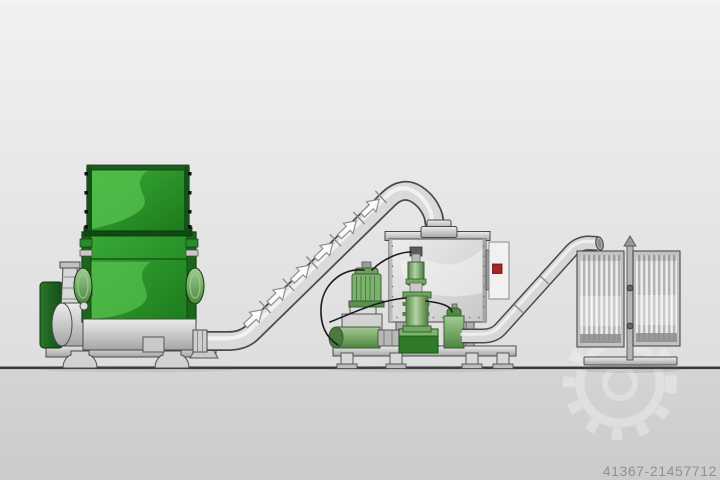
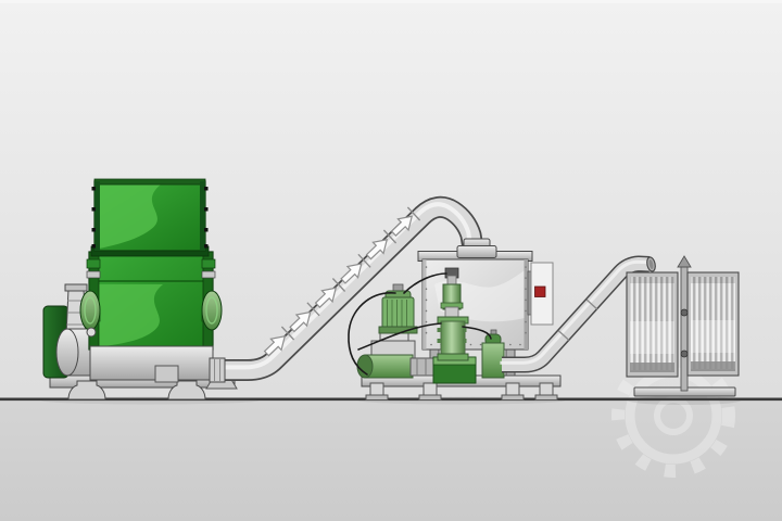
- 41367-21457712
